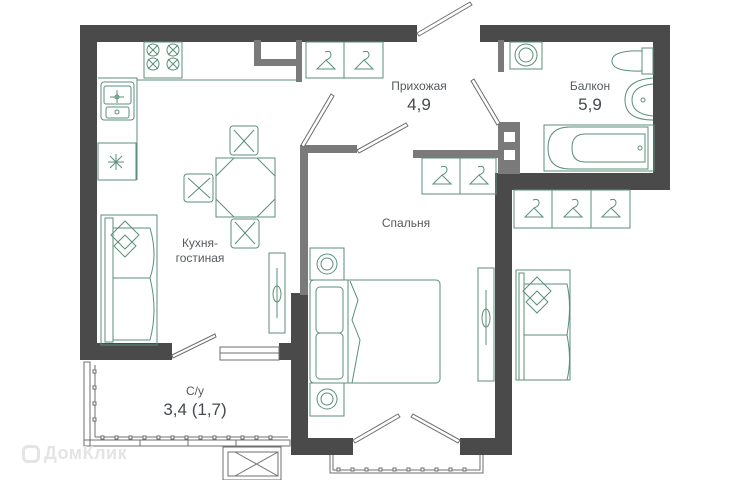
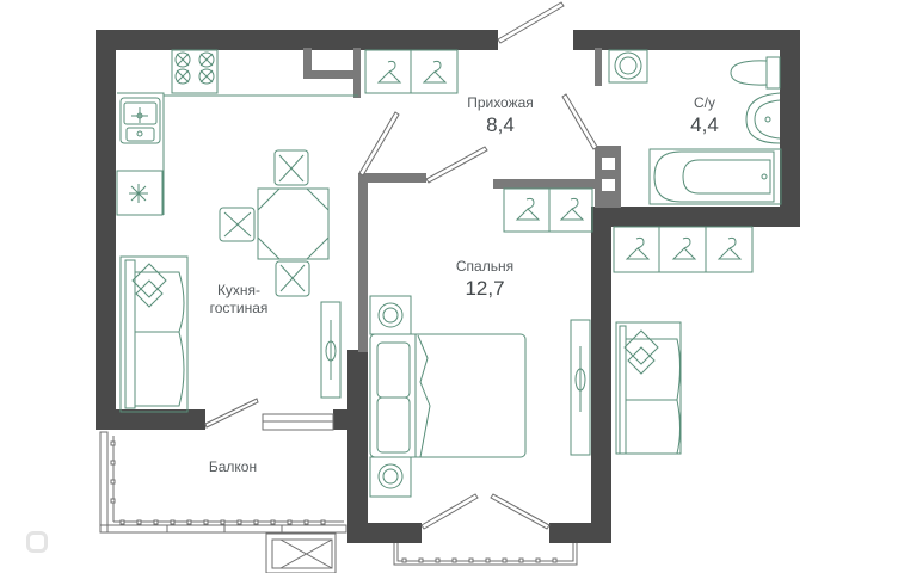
  Прихожая
- 4,9
+ 8,4
- Балкон
+ С/у
- 5,9
+ 4,4
  Кухня-
  гостиная
  Спальня
+ 12,7
- С/у
+ Балкон
- 3,4 (1,7)
- ДомКлик
